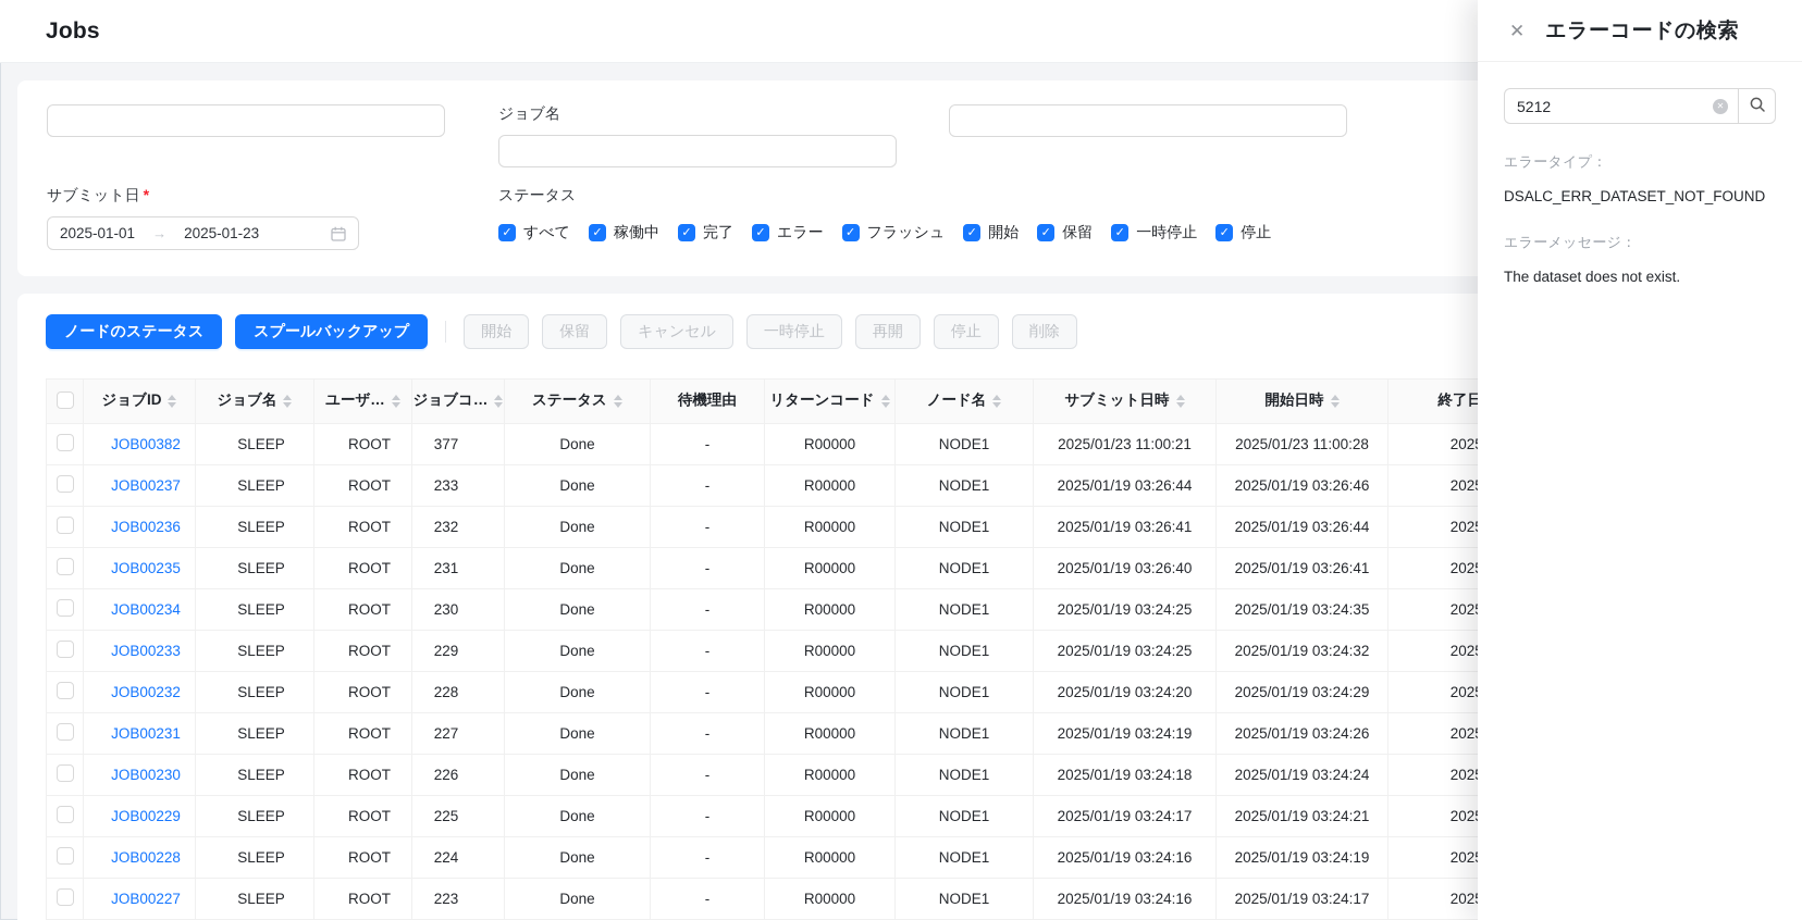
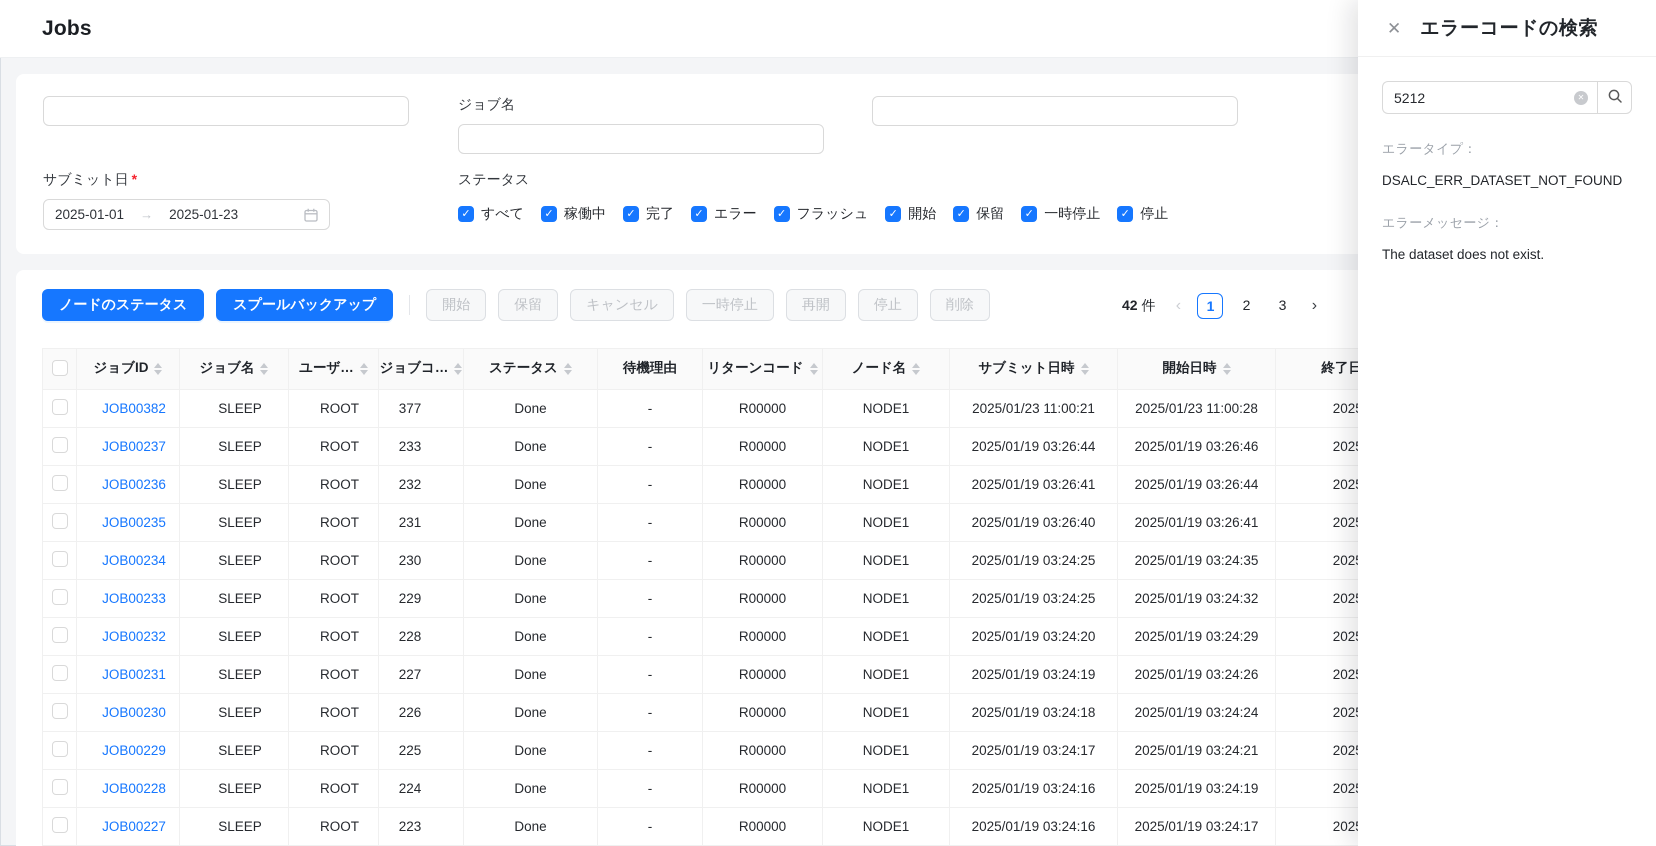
  Jobs
  ジョブ名
  サブミット日 *
  2025-01-01
  →
  2025-01-23
  ステータス
  ✓
  すべて
  ✓
  稼働中
  ✓
  完了
  ✓
  エラー
  ✓
  フラッシュ
  ✓
  開始
  ✓
  保留
  ✓
  一時停止
  ✓
  停止
  ノードのステータス
  スプールバックアップ
  開始
  保留
  キャンセル
  一時停止
  再開
  停止
  削除
+ 42 件
+ ‹
+ 1
+ 2
+ 3
+ ›
  	ジョブID	ジョブ名	ユーザ…	ジョブコ…	ステータス	待機理由	リターンコード	ノード名	サブミット日時	開始日時	終了日
  	JOB00382	SLEEP	ROOT	377	Done	-	R00000	NODE1	2025/01/23 11:00:21	2025/01/23 11:00:28	202
  	JOB00237	SLEEP	ROOT	233	Done	-	R00000	NODE1	2025/01/19 03:26:44	2025/01/19 03:26:46	202
  	JOB00236	SLEEP	ROOT	232	Done	-	R00000	NODE1	2025/01/19 03:26:41	2025/01/19 03:26:44	202
  	JOB00235	SLEEP	ROOT	231	Done	-	R00000	NODE1	2025/01/19 03:26:40	2025/01/19 03:26:41	202
  	JOB00234	SLEEP	ROOT	230	Done	-	R00000	NODE1	2025/01/19 03:24:25	2025/01/19 03:24:35	202
  	JOB00233	SLEEP	ROOT	229	Done	-	R00000	NODE1	2025/01/19 03:24:25	2025/01/19 03:24:32	202
  	JOB00232	SLEEP	ROOT	228	Done	-	R00000	NODE1	2025/01/19 03:24:20	2025/01/19 03:24:29	202
  	JOB00231	SLEEP	ROOT	227	Done	-	R00000	NODE1	2025/01/19 03:24:19	2025/01/19 03:24:26	202
  	JOB00230	SLEEP	ROOT	226	Done	-	R00000	NODE1	2025/01/19 03:24:18	2025/01/19 03:24:24	202
  	JOB00229	SLEEP	ROOT	225	Done	-	R00000	NODE1	2025/01/19 03:24:17	2025/01/19 03:24:21	202
  	JOB00228	SLEEP	ROOT	224	Done	-	R00000	NODE1	2025/01/19 03:24:16	2025/01/19 03:24:19	202
  	JOB00227	SLEEP	ROOT	223	Done	-	R00000	NODE1	2025/01/19 03:24:16	2025/01/19 03:24:17	202
  ✕
  エラーコードの検索
  5212
  ✕
  エラータイプ：
  DSALC_ERR_DATASET_NOT_FOUND
  エラーメッセージ：
  The dataset does not exist.
